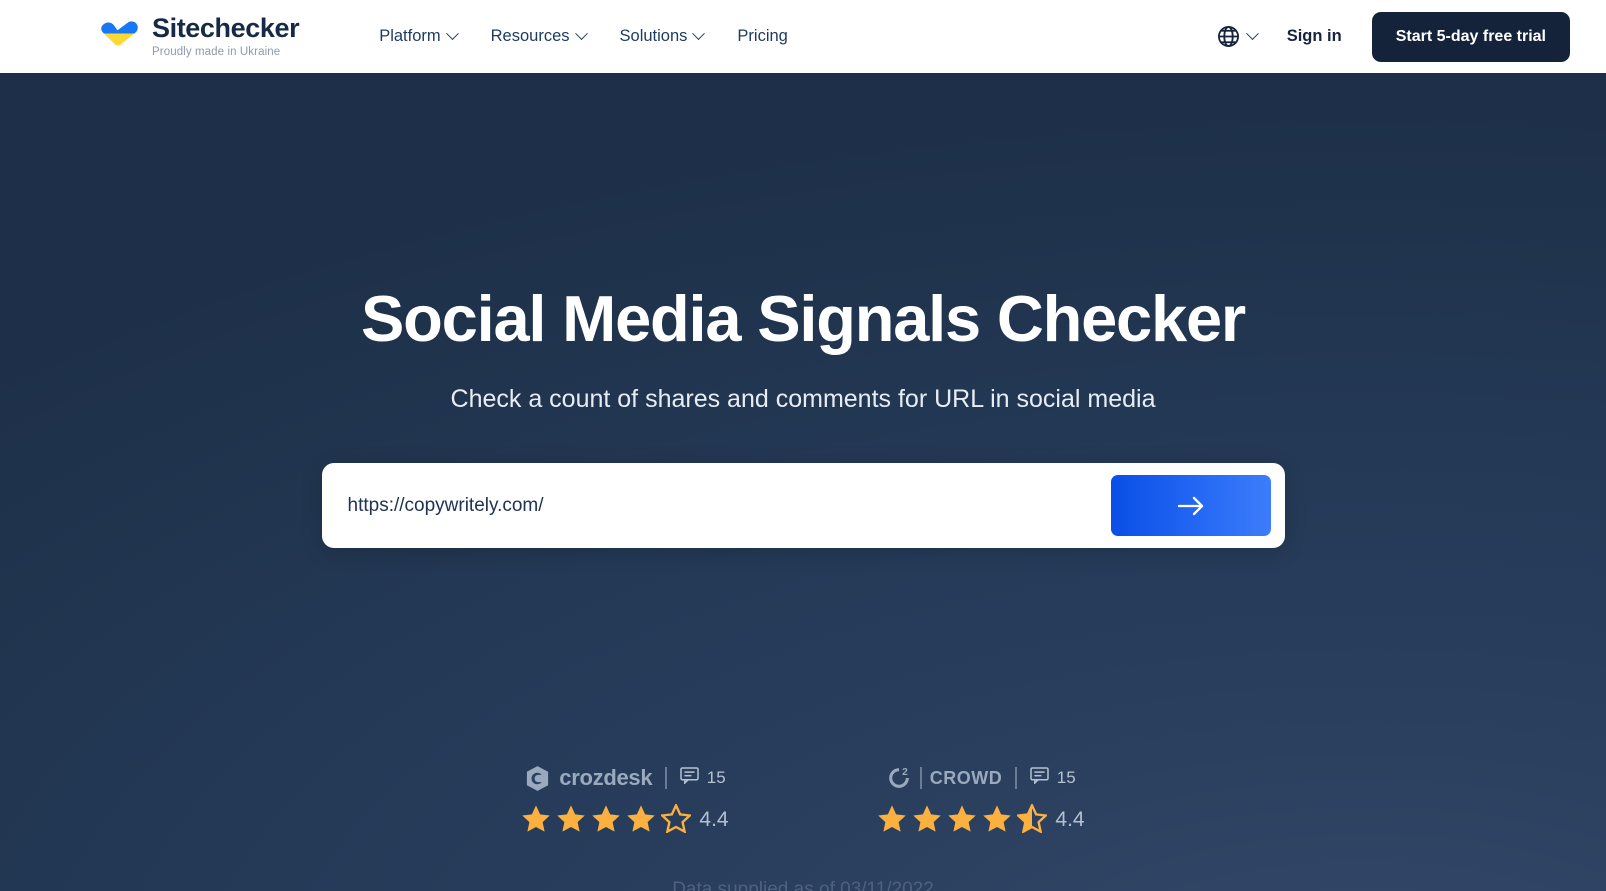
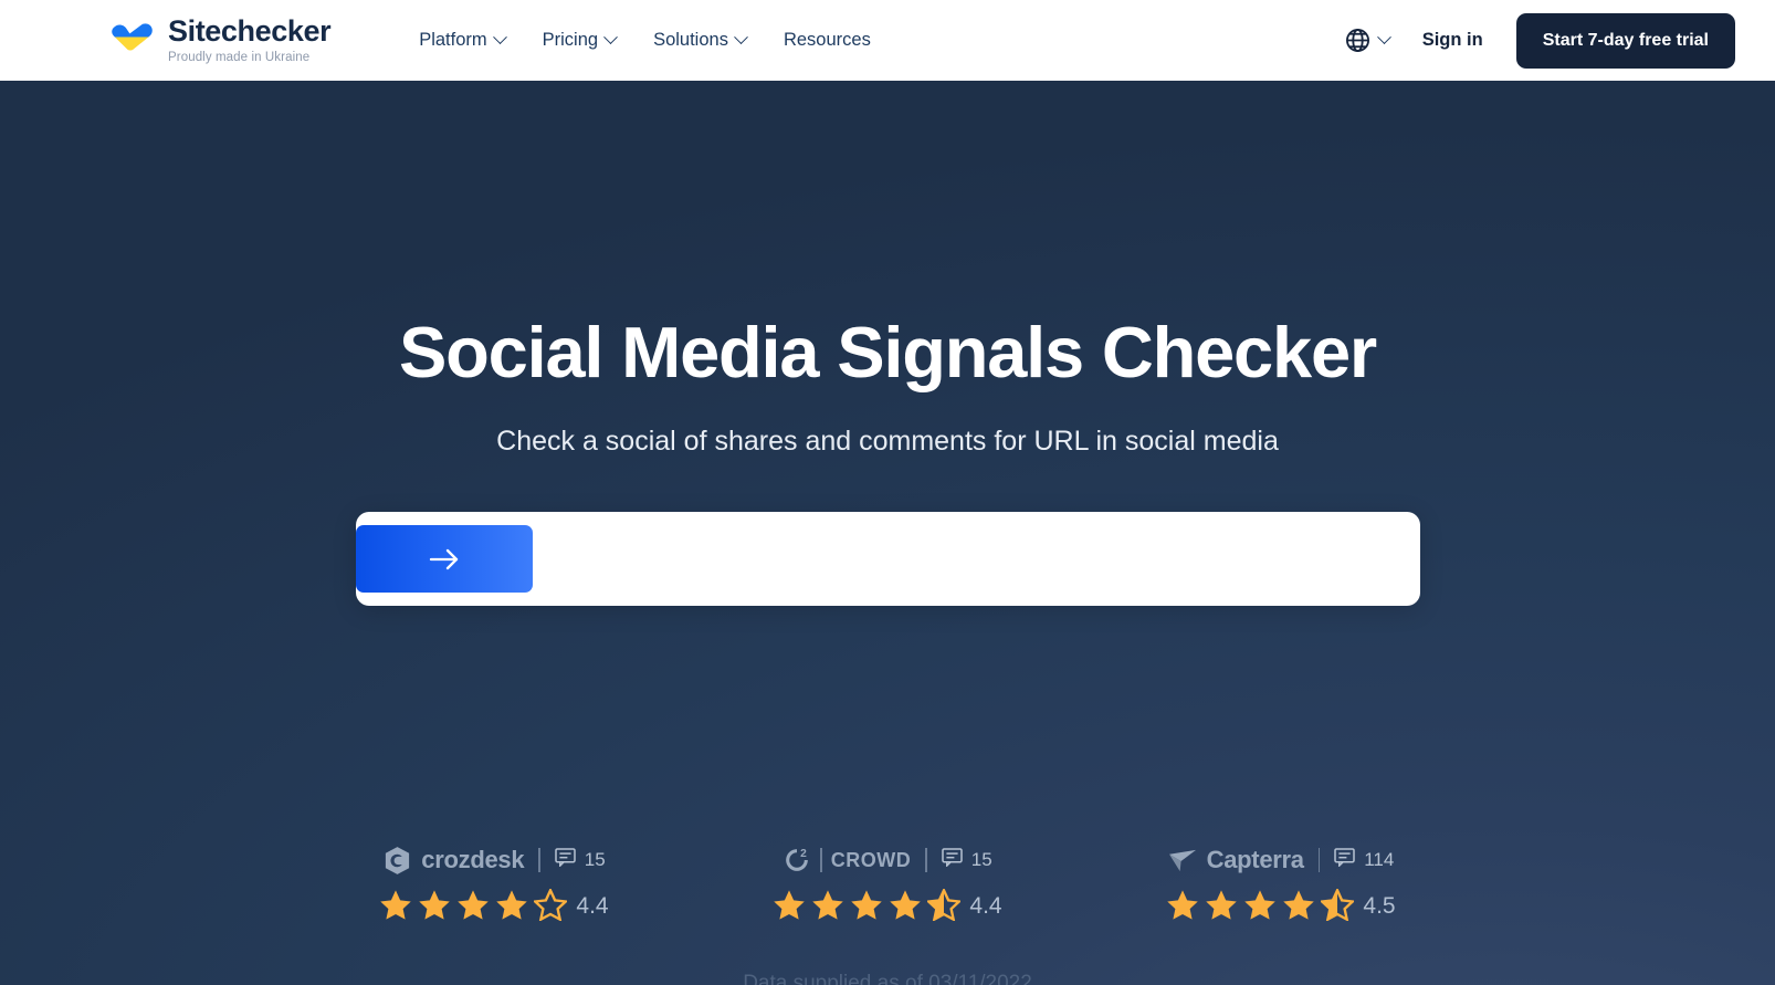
  Sitechecker
  Proudly made in Ukraine
  Platform
- Resources
+ Pricing
  Solutions
- Pricing
+ Resources
  Sign in
- Start 5-day free trial
+ Start 7-day free trial
  Social Media Signals Checker
- Check a count of shares and comments for URL in social media
+ Check a social of shares and comments for URL in social media
- https://copywritely.com/
  crozdesk
  15
  4.4
  2
  CROWD
  15
  4.4
+ Capterra
+ 114
+ 4.5
  Data supplied as of 03/11/2022
